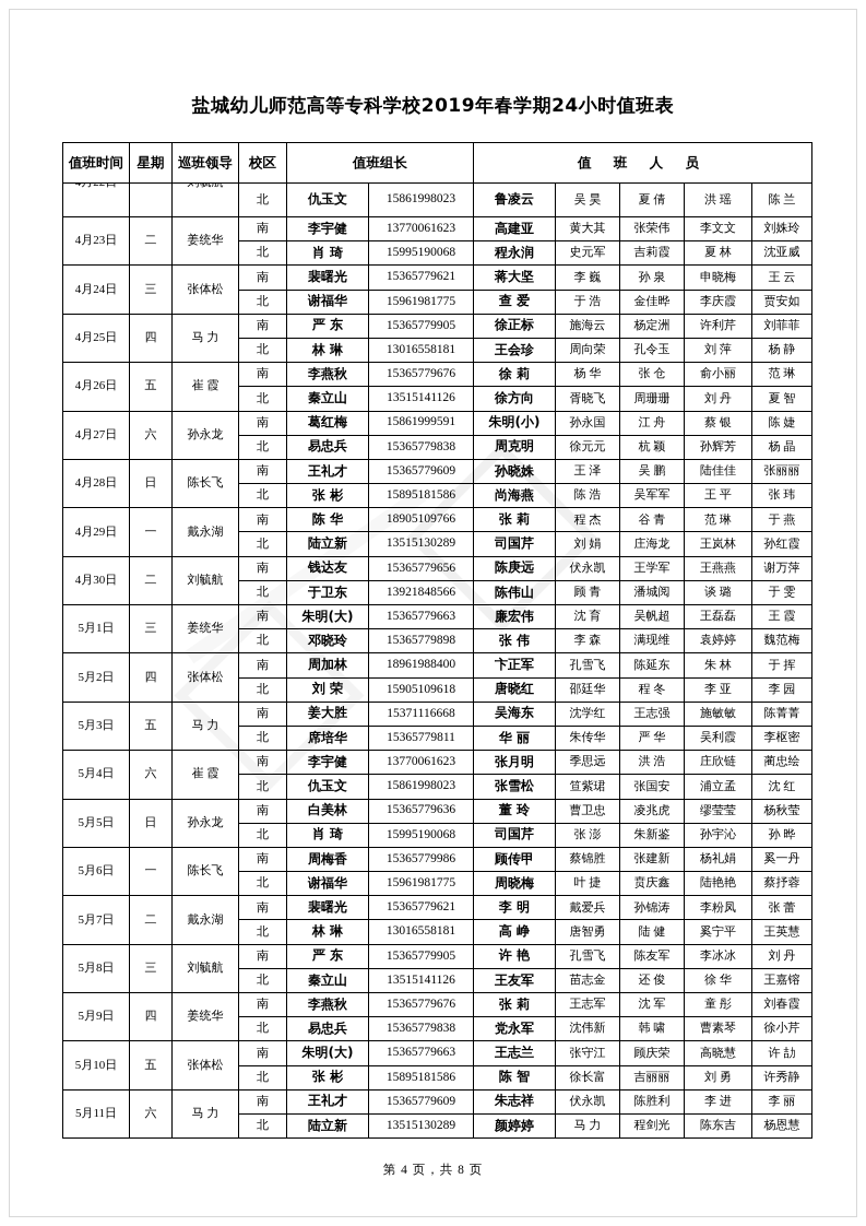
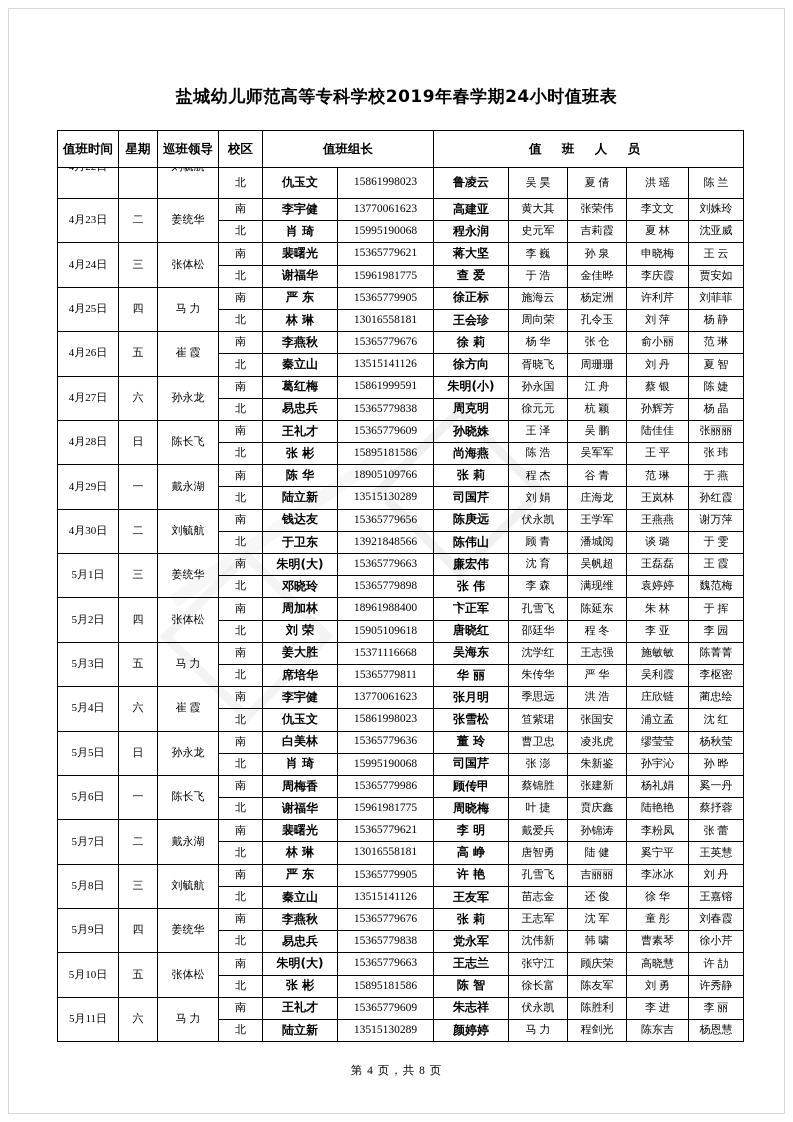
  盐城幼儿师范高等专科学校2019年春学期24小时值班表
  值班时间	星期	巡班领导	校区	值班组长	值 班 人 员
  			北	仇玉文	15861998023	鲁凌云	吴 昊	夏 倩	洪 瑶	陈 兰
  4月23日	二	姜统华	南	李宇健	13770061623	高建亚	黄大其	张荣伟	李文文	刘姝玲
  北	肖 琦	15995190068	程永润	史元军	吉莉霞	夏 林	沈亚威
  4月24日	三	张体松	南	裴曙光	15365779621	蒋大坚	李 巍	孙 泉	申晓梅	王 云
  北	谢福华	15961981775	查 爱	于 浩	金佳晔	李庆霞	贾安如
  4月25日	四	马 力	南	严 东	15365779905	徐正标	施海云	杨定洲	许利芹	刘菲菲
  北	林 琳	13016558181	王会珍	周向荣	孔令玉	刘 萍	杨 静
  4月26日	五	崔 霞	南	李燕秋	15365779676	徐 莉	杨 华	张 仓	俞小丽	范 琳
  北	秦立山	13515141126	徐方向	胥晓飞	周珊珊	刘 丹	夏 智
  4月27日	六	孙永龙	南	葛红梅	15861999591	朱明(小)	孙永国	江 舟	蔡 银	陈 婕
  北	易忠兵	15365779838	周克明	徐元元	杭 颖	孙辉芳	杨 晶
  4月28日	日	陈长飞	南	王礼才	15365779609	孙晓姝	王 泽	吴 鹏	陆佳佳	张丽丽
  北	张 彬	15895181586	尚海燕	陈 浩	吴军军	王 平	张 玮
  4月29日	一	戴永湖	南	陈 华	18905109766	张 莉	程 杰	谷 青	范 琳	于 燕
  北	陆立新	13515130289	司国芹	刘 娟	庄海龙	王岚林	孙红霞
  4月30日	二	刘毓航	南	钱达友	15365779656	陈庚远	伏永凯	王学军	王燕燕	谢万萍
  北	于卫东	13921848566	陈伟山	顾 青	潘城阅	谈 璐	于 雯
  5月1日	三	姜统华	南	朱明(大)	15365779663	廉宏伟	沈 育	吴帆超	王磊磊	王 霞
  北	邓晓玲	15365779898	张 伟	李 森	满现维	袁婷婷	魏范梅
  5月2日	四	张体松	南	周加林	18961988400	卞正军	孔雪飞	陈延东	朱 林	于 挥
  北	刘 荣	15905109618	唐晓红	邵廷华	程 冬	李 亚	李 园
  5月3日	五	马 力	南	姜大胜	15371116668	吴海东	沈学红	王志强	施敏敏	陈菁菁
  北	席培华	15365779811	华 丽	朱传华	严 华	吴利霞	李枢密
  5月4日	六	崔 霞	南	李宇健	13770061623	张月明	季思远	洪 浩	庄欣链	蔺忠绘
  北	仇玉文	15861998023	张雪松	笪紫珺	张国安	浦立孟	沈 红
  5月5日	日	孙永龙	南	白美林	15365779636	董 玲	曹卫忠	凌兆虎	缪莹莹	杨秋莹
  北	肖 琦	15995190068	司国芹	张 澎	朱新鉴	孙宇沁	孙 晔
  5月6日	一	陈长飞	南	周梅香	15365779986	顾传甲	蔡锦胜	张建新	杨礼娟	奚一丹
  北	谢福华	15961981775	周晓梅	叶 捷	贲庆鑫	陆艳艳	蔡抒蓉
  5月7日	二	戴永湖	南	裴曙光	15365779621	李 明	戴爱兵	孙锦涛	李粉凤	张 蕾
  北	林 琳	13016558181	高 峥	唐智勇	陆 健	奚宁平	王英慧
- 5月8日	三	刘毓航	南	严 东	15365779905	许 艳	孔雪飞	陈友军	李冰冰	刘 丹
+ 5月8日	三	刘毓航	南	严 东	15365779905	许 艳	孔雪飞	吉丽丽	李冰冰	刘 丹
  北	秦立山	13515141126	王友军	苗志金	还 俊	徐 华	王嘉镕
  5月9日	四	姜统华	南	李燕秋	15365779676	张 莉	王志军	沈 军	童 彤	刘春霞
  北	易忠兵	15365779838	党永军	沈伟新	韩 啸	曹素琴	徐小芹
  5月10日	五	张体松	南	朱明(大)	15365779663	王志兰	张守江	顾庆荣	高晓慧	许 劼
- 北	张 彬	15895181586	陈 智	徐长富	吉丽丽	刘 勇	许秀静
+ 北	张 彬	15895181586	陈 智	徐长富	陈友军	刘 勇	许秀静
  5月11日	六	马 力	南	王礼才	15365779609	朱志祥	伏永凯	陈胜利	李 进	李 丽
  北	陆立新	13515130289	颜婷婷	马 力	程剑光	陈东吉	杨恩慧
  第 4 页，共 8 页
